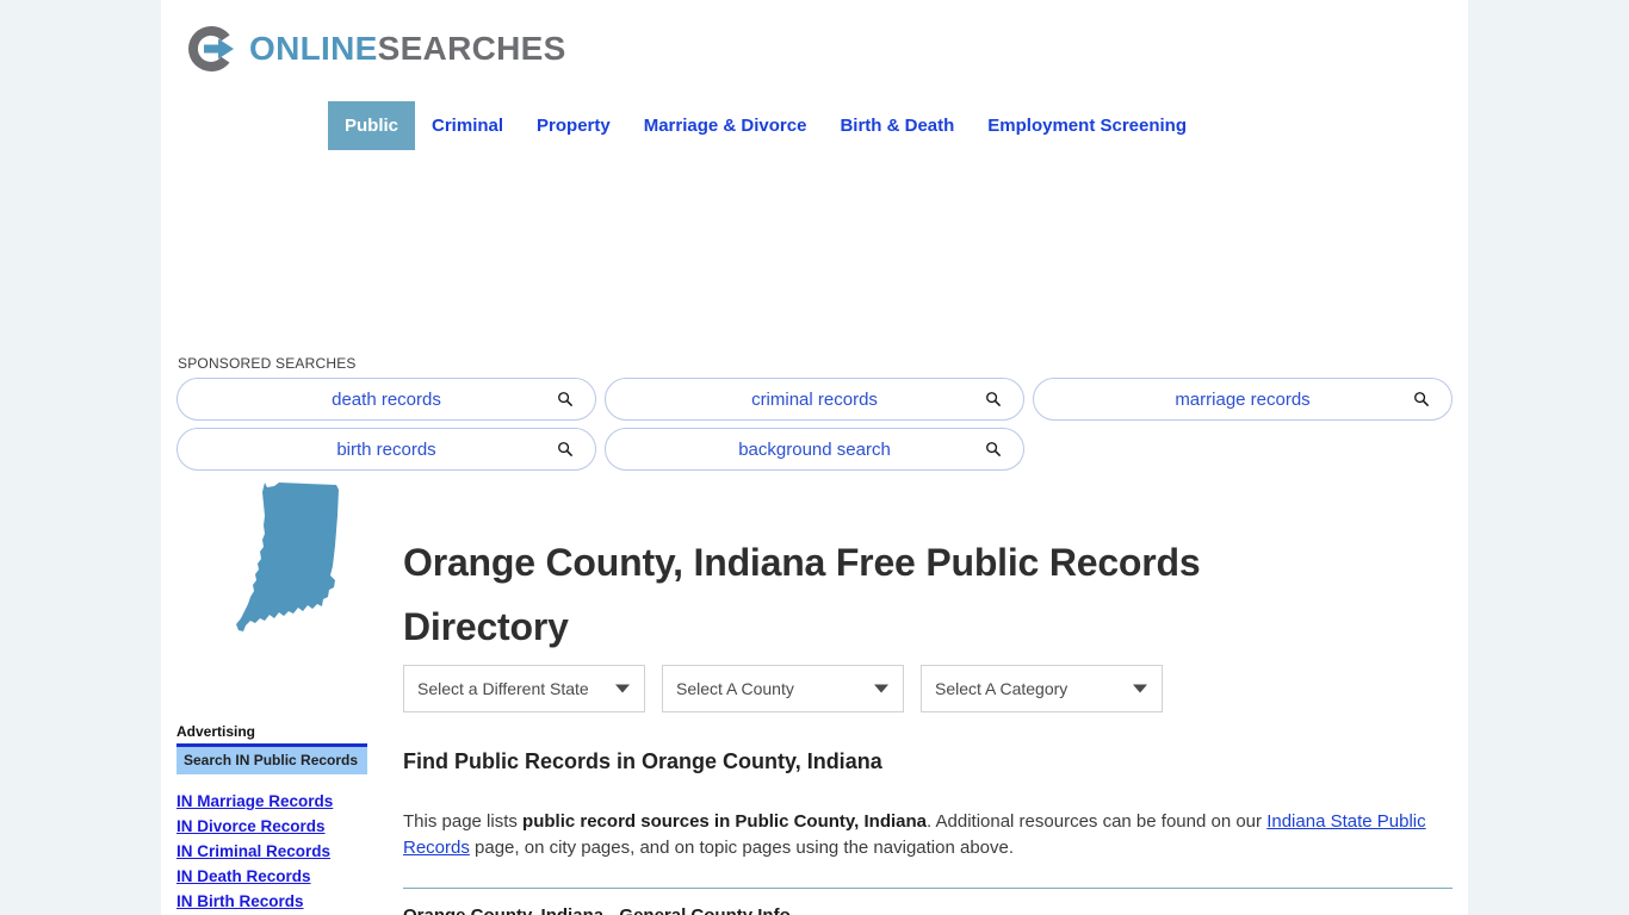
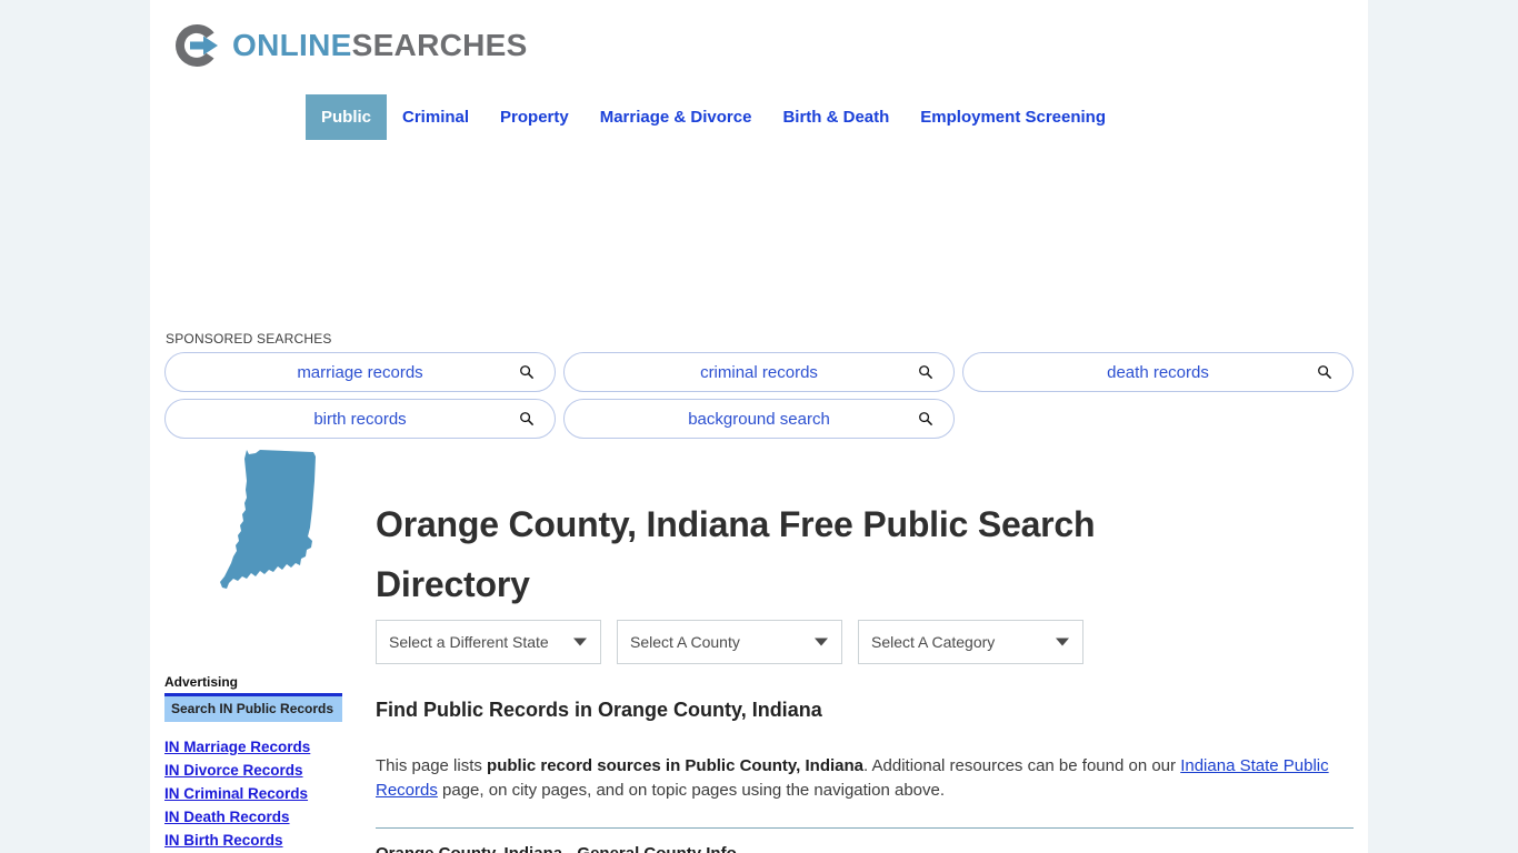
  ONLINESEARCHES
  Public
  Criminal
  Property
  Marriage & Divorce
  Birth & Death
  Employment Screening
  SPONSORED SEARCHES
- death records
+ marriage records
  criminal records
- marriage records
+ death records
  birth records
  background search
- Orange County, Indiana Free Public Records Directory
+ Orange County, Indiana Free Public Search Directory
  Select a Different State
  Select A County
  Select A Category
  Advertising
  Search IN Public Records
  IN Marriage Records
  IN Divorce Records
  IN Criminal Records
  IN Death Records
  IN Birth Records
  Find Public Records in Orange County, Indiana
  This page lists public record sources in Public County, Indiana. Additional resources can be found on our Indiana State Public Records page, on city pages, and on topic pages using the navigation above.
